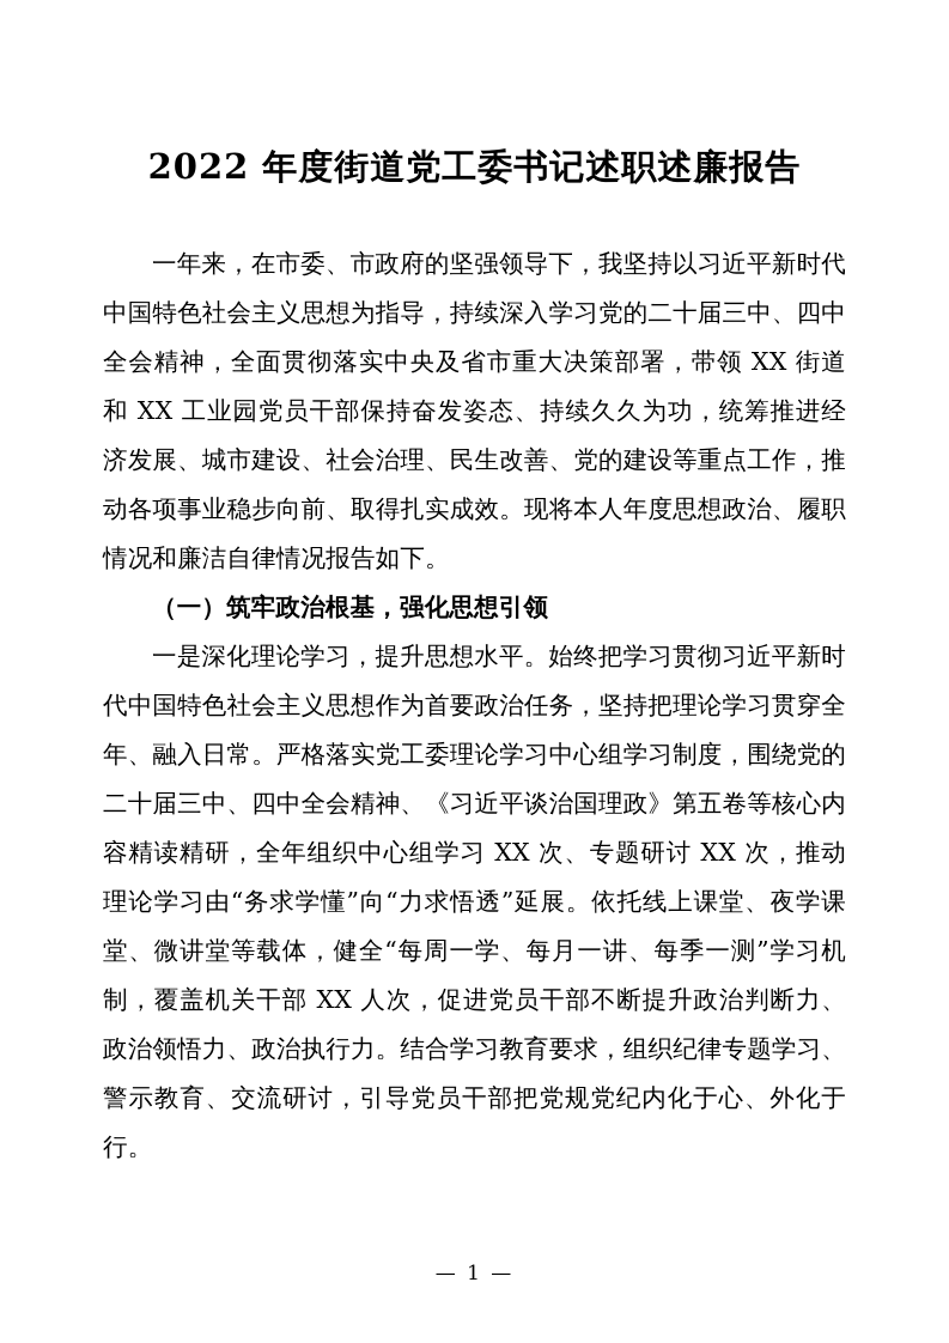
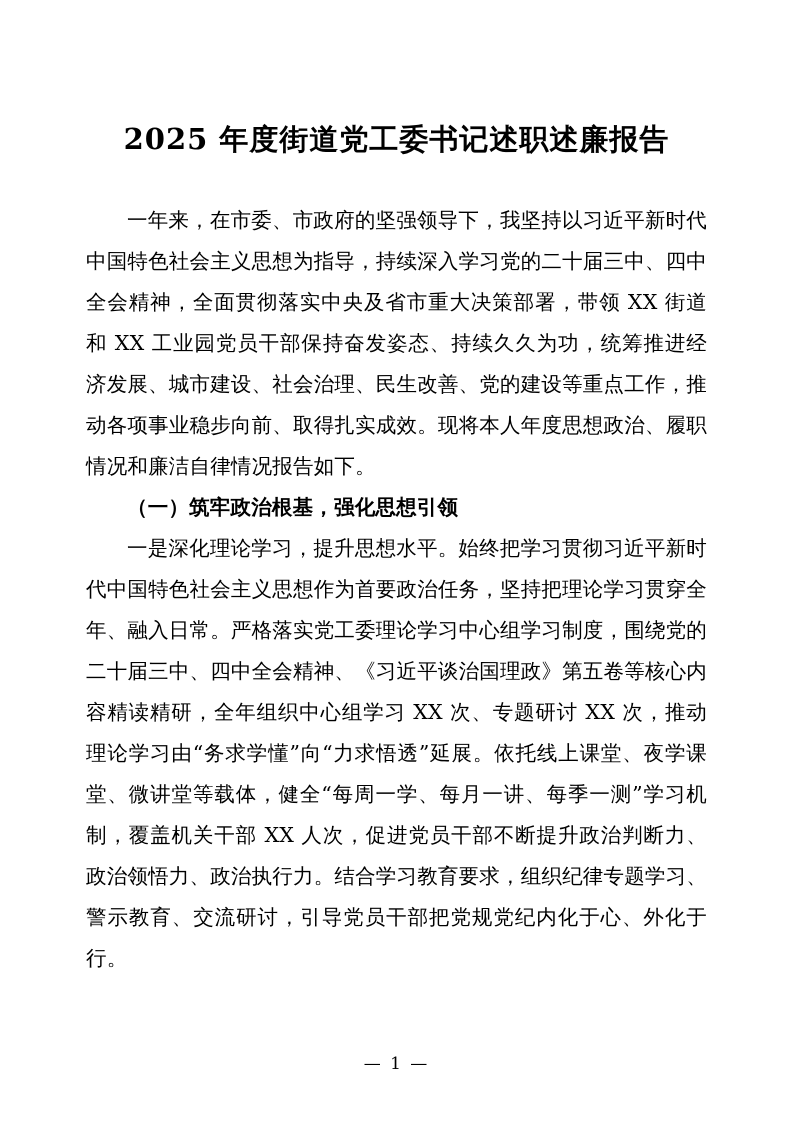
- 2022 年度街道党工委书记述职述廉报告
+ 2025 年度街道党工委书记述职述廉报告
  一年来，在市委、市政府的坚强领导下，我坚持以习近平新时代中国特色社会主义思想为指导，持续深入学习党的二十届三中、四中全会精神，全面贯彻落实中央及省市重大决策部署，带领 XX 街道和 XX 工业园党员干部保持奋发姿态、持续久久为功，统筹推进经济发展、城市建设、社会治理、民生改善、党的建设等重点工作，推动各项事业稳步向前、取得扎实成效。现将本人年度思想政治、履职情况和廉洁自律情况报告如下。
  （一）筑牢政治根基，强化思想引领
  一是深化理论学习，提升思想水平。始终把学习贯彻习近平新时代中国特色社会主义思想作为首要政治任务，坚持把理论学习贯穿全年、融入日常。严格落实党工委理论学习中心组学习制度，围绕党的二十届三中、四中全会精神、《习近平谈治国理政》第五卷等核心内容精读精研，全年组织中心组学习 XX 次、专题研讨 XX 次，推动理论学习由“务求学懂”向“力求悟透”延展。依托线上课堂、夜学课堂、微讲堂等载体，健全“每周一学、每月一讲、每季一测”学习机制，覆盖机关干部 XX 人次，促进党员干部不断提升政治判断力、政治领悟力、政治执行力。结合学习教育要求，组织纪律专题学习、警示教育、交流研讨，引导党员干部把党规党纪内化于心、外化于行。
  — 1 —
